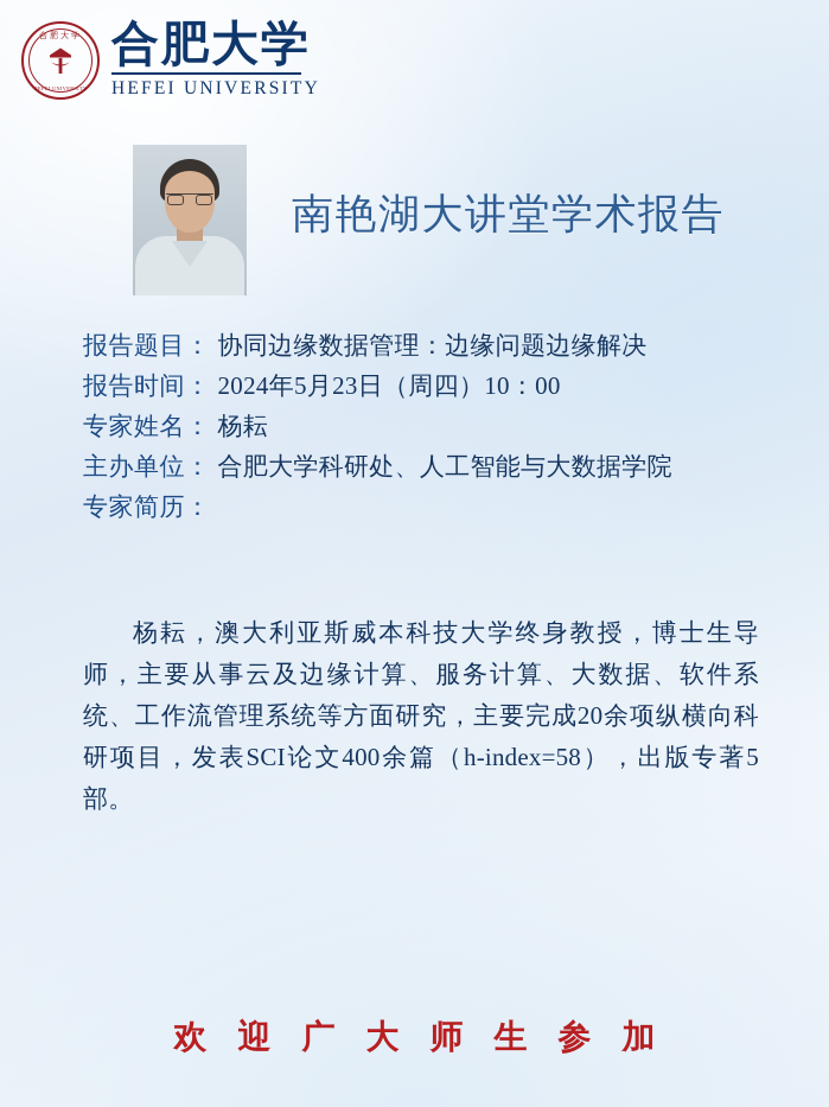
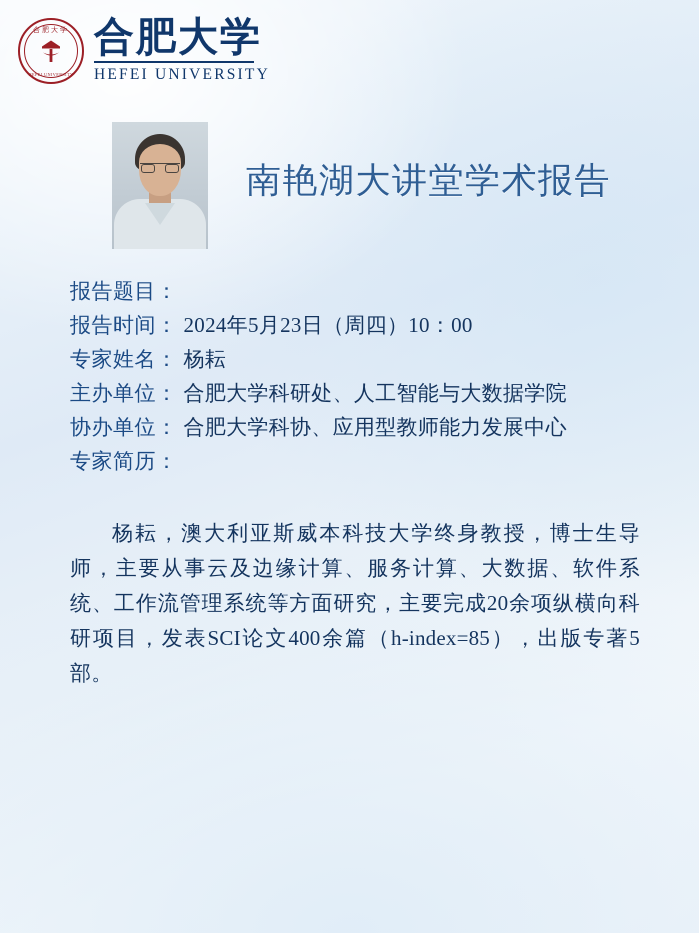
  合肥大学
  合肥大学
  HEFEI UNIVERSITY
  南艳湖大讲堂学术报告
  报告题目：
- 协同边缘数据管理：边缘问题边缘解决
  报告时间：
  2024年5月23日（周四）10：00
  专家姓名：
  杨耘
  主办单位：
  合肥大学科研处、人工智能与大数据学院
+ 协办单位：
+ 合肥大学科协、应用型教师能力发展中心
  专家简历：
- 杨耘，澳大利亚斯威本科技大学终身教授，博士生导师，主要从事云及边缘计算、服务计算、大数据、软件系统、工作流管理系统等方面研究，主要完成20余项纵横向科研项目，发表SCI论文400余篇（h-index=58），出版专著5部。
+ 杨耘，澳大利亚斯威本科技大学终身教授，博士生导师，主要从事云及边缘计算、服务计算、大数据、软件系统、工作流管理系统等方面研究，主要完成20余项纵横向科研项目，发表SCI论文400余篇（h-index=85），出版专著5部。
- 欢迎广大师生参加
